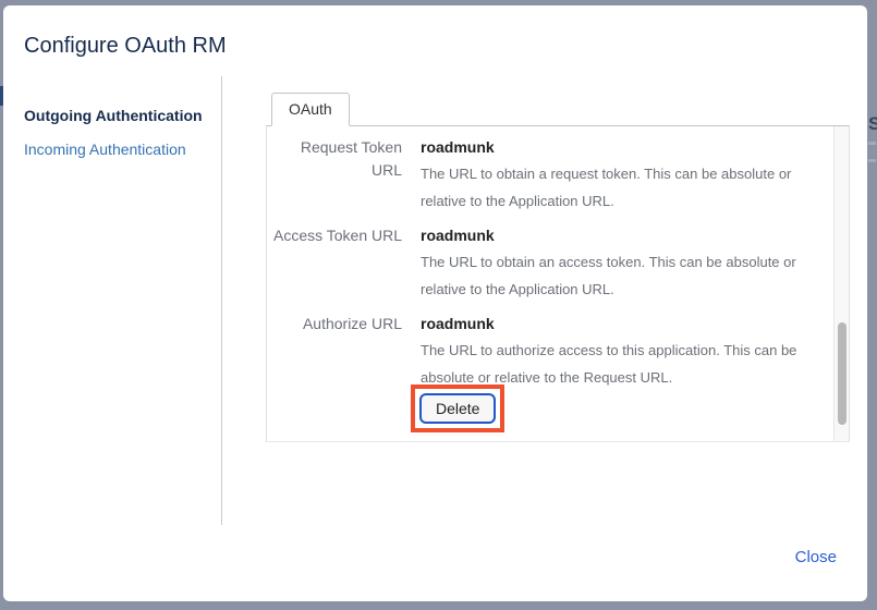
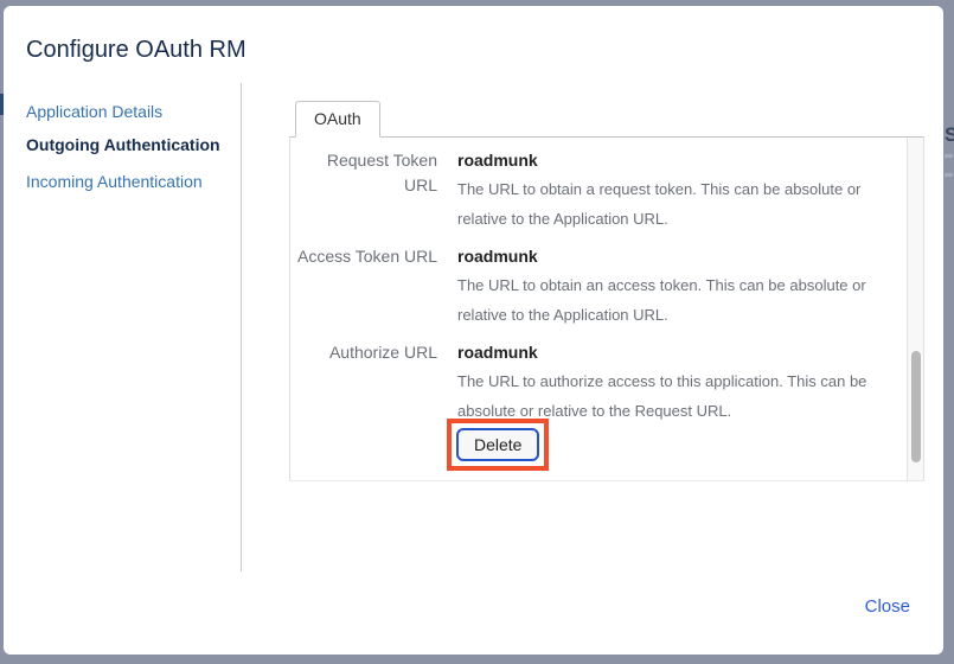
  S
  Configure OAuth RM
+ Application Details
  Outgoing Authentication
  Incoming Authentication
  OAuth
  Request Token URL
  roadmunk
  The URL to obtain a request token. This can be absolute or relative to the Application URL.
  Access Token URL
  roadmunk
  The URL to obtain an access token. This can be absolute or relative to the Application URL.
  Authorize URL
  roadmunk
  The URL to authorize access to this application. This can be absolute or relative to the Request URL.
  Delete
  Close
